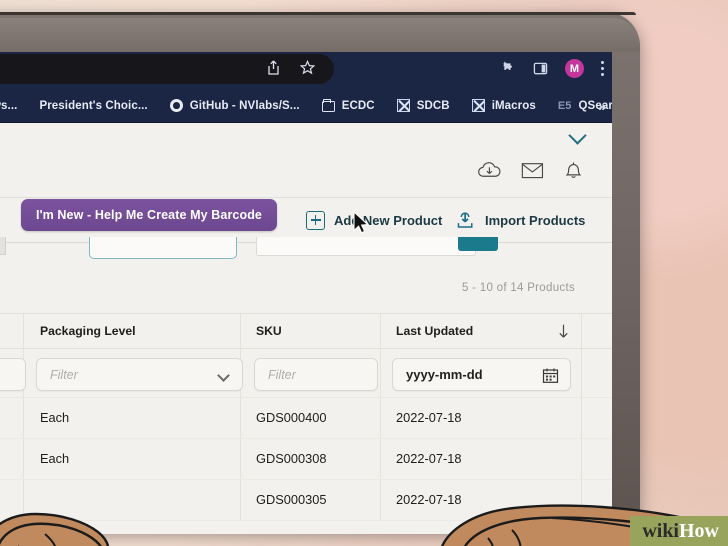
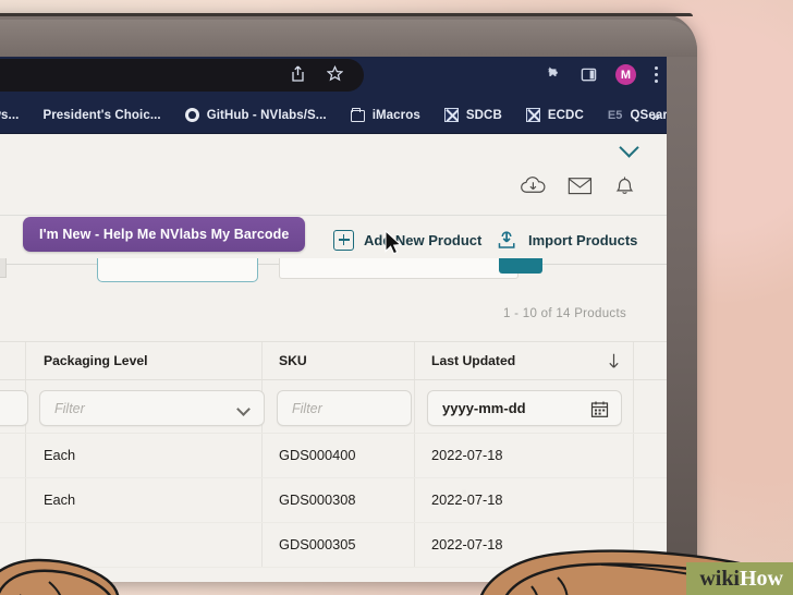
  M
  s...
  President's Choic...
  GitHub - NVlabs/S...
- ECDC
+ iMacros
  SDCB
- iMacros
+ ECDC
  E5
  QSear
  »
- I'm New - Help Me Create My Barcode
+ I'm New - Help Me NVlabs My Barcode
  Ad New Product
  Import Products
- 5 - 10 of 14 Products
+ 1 - 10 of 14 Products
  Packaging Level
  SKU
  Last Updated
  Filter
  Filter
  yyyy-mm-dd
  Each
  GDS000400
  2022-07-18
  Each
  GDS000308
  2022-07-18
  GDS000305
  2022-07-18
  wikiHow
